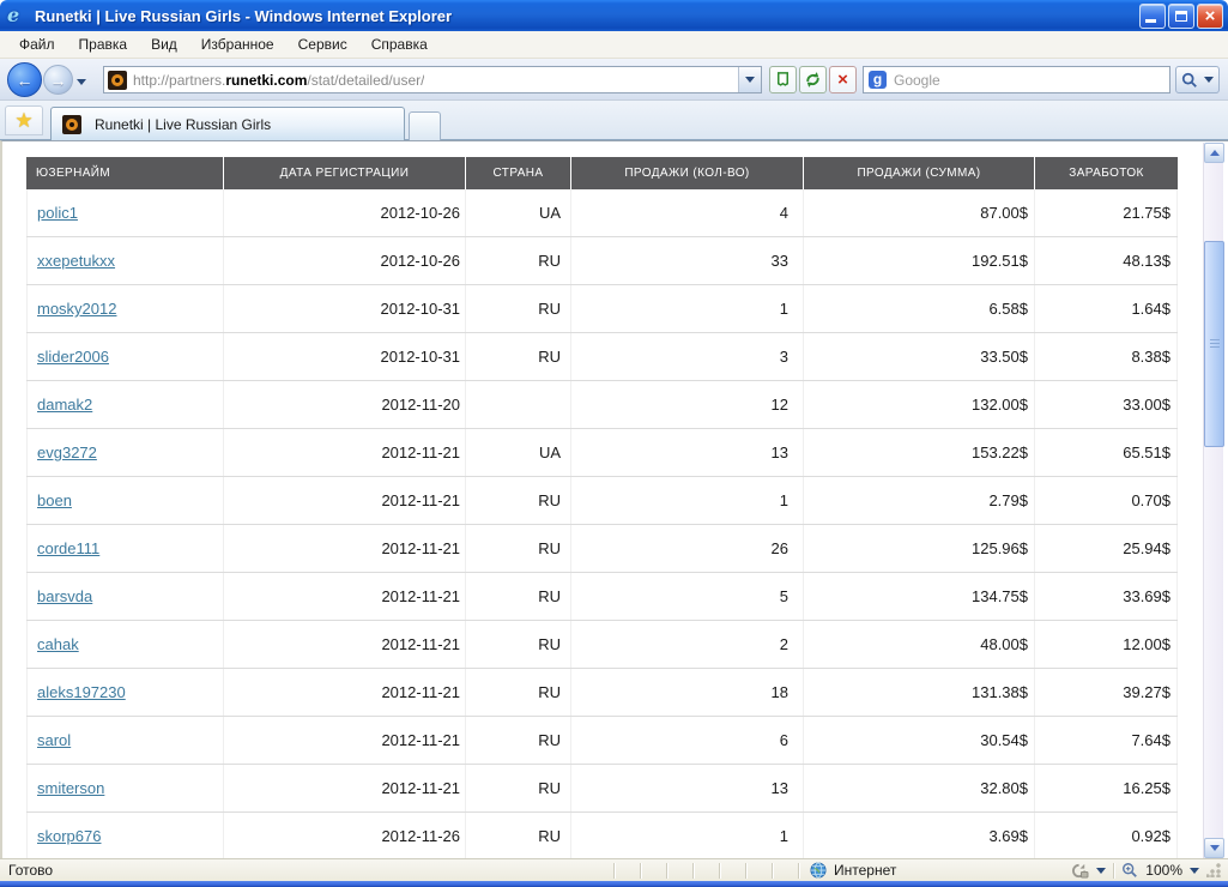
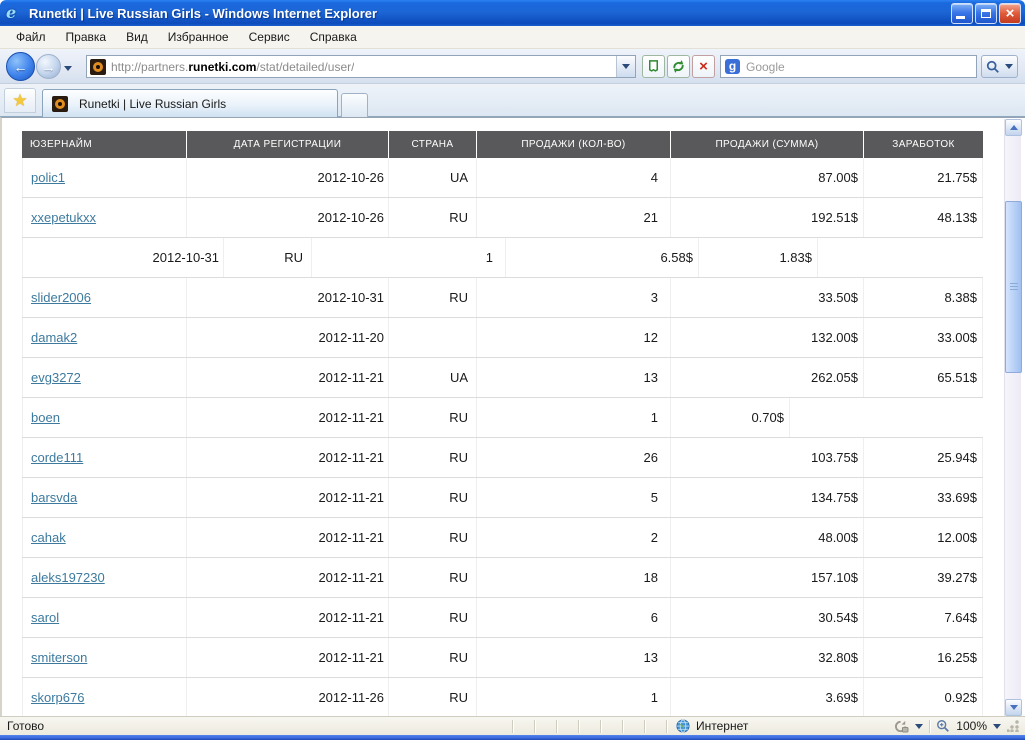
  e
  Runetki | Live Russian Girls - Windows Internet Explorer
  ×
  Файл
  Правка
  Вид
  Избранное
  Сервис
  Справка
  ←
  →
  http://partners.runetki.com/stat/detailed/user/
  ×
  g
  Google
  ★
  Runetki | Live Russian Girls
  ЮЗЕРНАЙМ
  ДАТА РЕГИСТРАЦИИ
  СТРАНА
  ПРОДАЖИ (КОЛ-ВО)
  ПРОДАЖИ (СУММА)
  ЗАРАБОТОК
  polic1
  2012-10-26
  UA
  4
  87.00$
  21.75$
  xxepetukxx
  2012-10-26
  RU
- 33
+ 21
  192.51$
  48.13$
- mosky2012
  2012-10-31
  RU
  1
  6.58$
- 1.64$
+ 1.83$
  slider2006
  2012-10-31
  RU
  3
  33.50$
  8.38$
  damak2
  2012-11-20
  12
  132.00$
  33.00$
  evg3272
  2012-11-21
  UA
  13
- 153.22$
+ 262.05$
  65.51$
  boen
  2012-11-21
  RU
  1
- 2.79$
  0.70$
  corde111
  2012-11-21
  RU
  26
- 125.96$
+ 103.75$
  25.94$
  barsvda
  2012-11-21
  RU
  5
  134.75$
  33.69$
  cahak
  2012-11-21
  RU
  2
  48.00$
  12.00$
  aleks197230
  2012-11-21
  RU
  18
- 131.38$
+ 157.10$
  39.27$
  sarol
  2012-11-21
  RU
  6
  30.54$
  7.64$
  smiterson
  2012-11-21
  RU
  13
  32.80$
  16.25$
  skorp676
  2012-11-26
  RU
  1
  3.69$
  0.92$
  Готово
  Интернет
  100%
